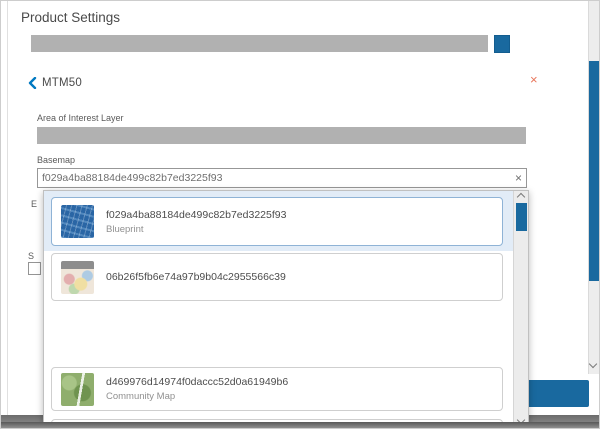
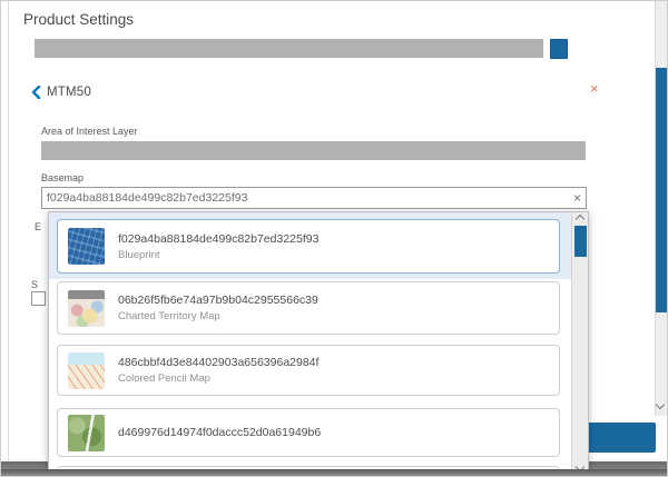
  Product Settings
  MTM50
  ×
  Area of Interest Layer
  Basemap
  f029a4ba88184de499c82b7ed3225f93
  ×
  E
  S
  f029a4ba88184de499c82b7ed3225f93
  Blueprint
  06b26f5fb6e74a97b9b04c2955566c39
+ Charted Territory Map
+ 486cbbf4d3e84402903a656396a2984f
+ Colored Pencil Map
  d469976d14974f0daccc52d0a61949b6
- Community Map
